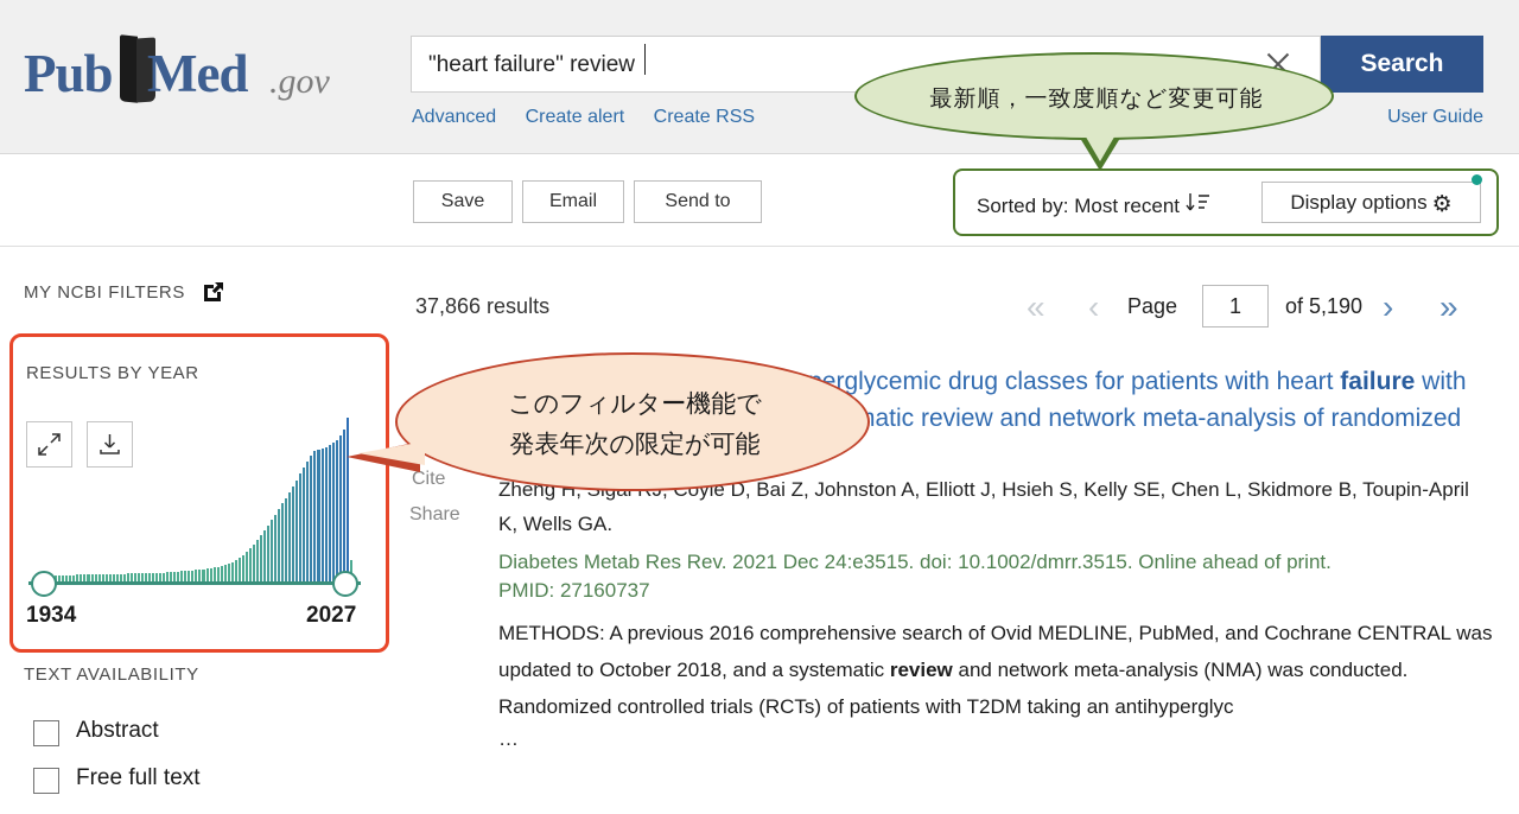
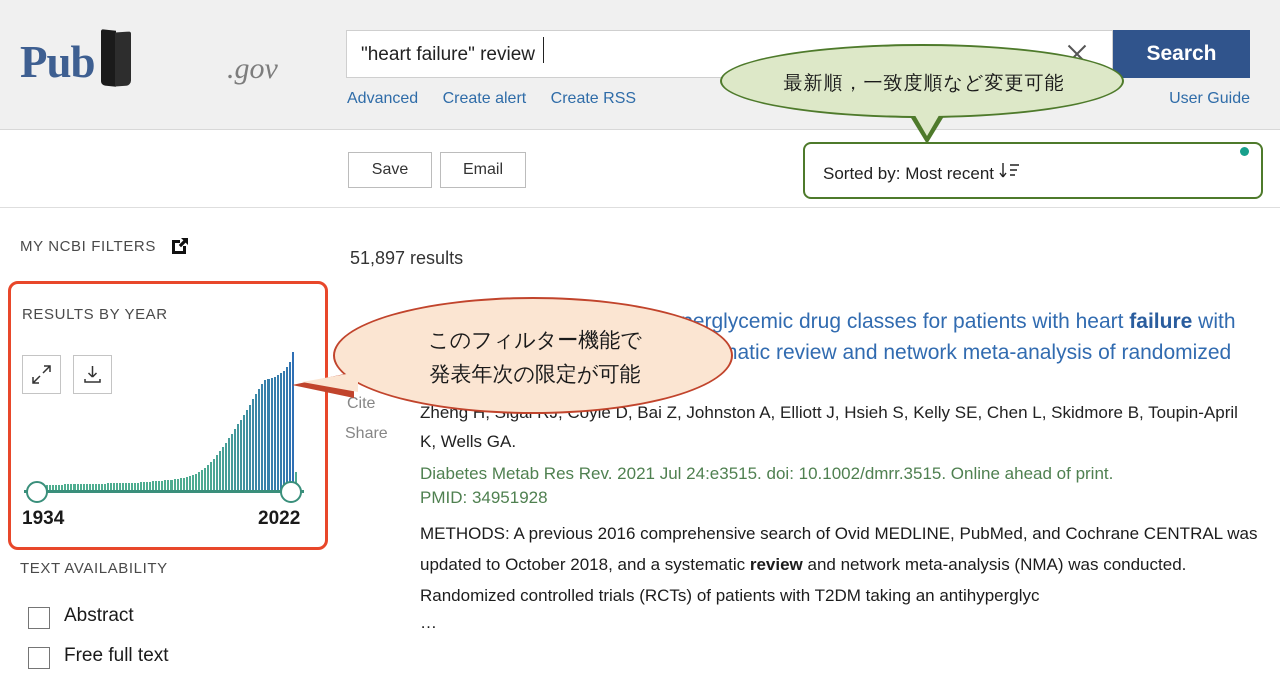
  Pub
- Med
  .gov
  "heart failure" review
  Search
  Advanced Create alert Create RSS
  User Guide
  Save
  Email
- Send to
  Sorted by: Most recent
- Display options ⚙
  MY NCBI FILTERS
  RESULTS BY YEAR
  1934
- 2027
+ 2022
  TEXT AVAILABILITY
  Abstract
  Free full text
- 37,866 results
+ 51,897 results
- «
- ‹
- Page
- 1
- of 5,190
- ›
- »
  Cite
  Share
  Zheng Hoyle D, Bai Z, Johnston A, Elliott J, Hsieh S, Kelly SE, Chen L, Skidmore B, Toupin-April K, Wells GA.
- Diabetes Metab Res Rev. 2021 Dec 24:e3515. doi: 10.1002/dmrr.3515. Online ahead of print.
+ Diabetes Metab Res Rev. 2021 Jul 24:e3515. doi: 10.1002/dmrr.3515. Online ahead of print.
- PMID: 27160737
+ PMID: 34951928
  METHODS: A previous 2016 comprehensive search of Ovid MEDLINE, PubMed, and Cochrane CENTRAL was updated to October 2018, and a systematic review and network meta-analysis (NMA) was conducted. Randomized controlled trials (RCTs) of patients with T2DM taking an antihyperglyc
  …
  最新順，一致度順など変更可能
  このフィルター機能で
  発表年次の限定が可能
